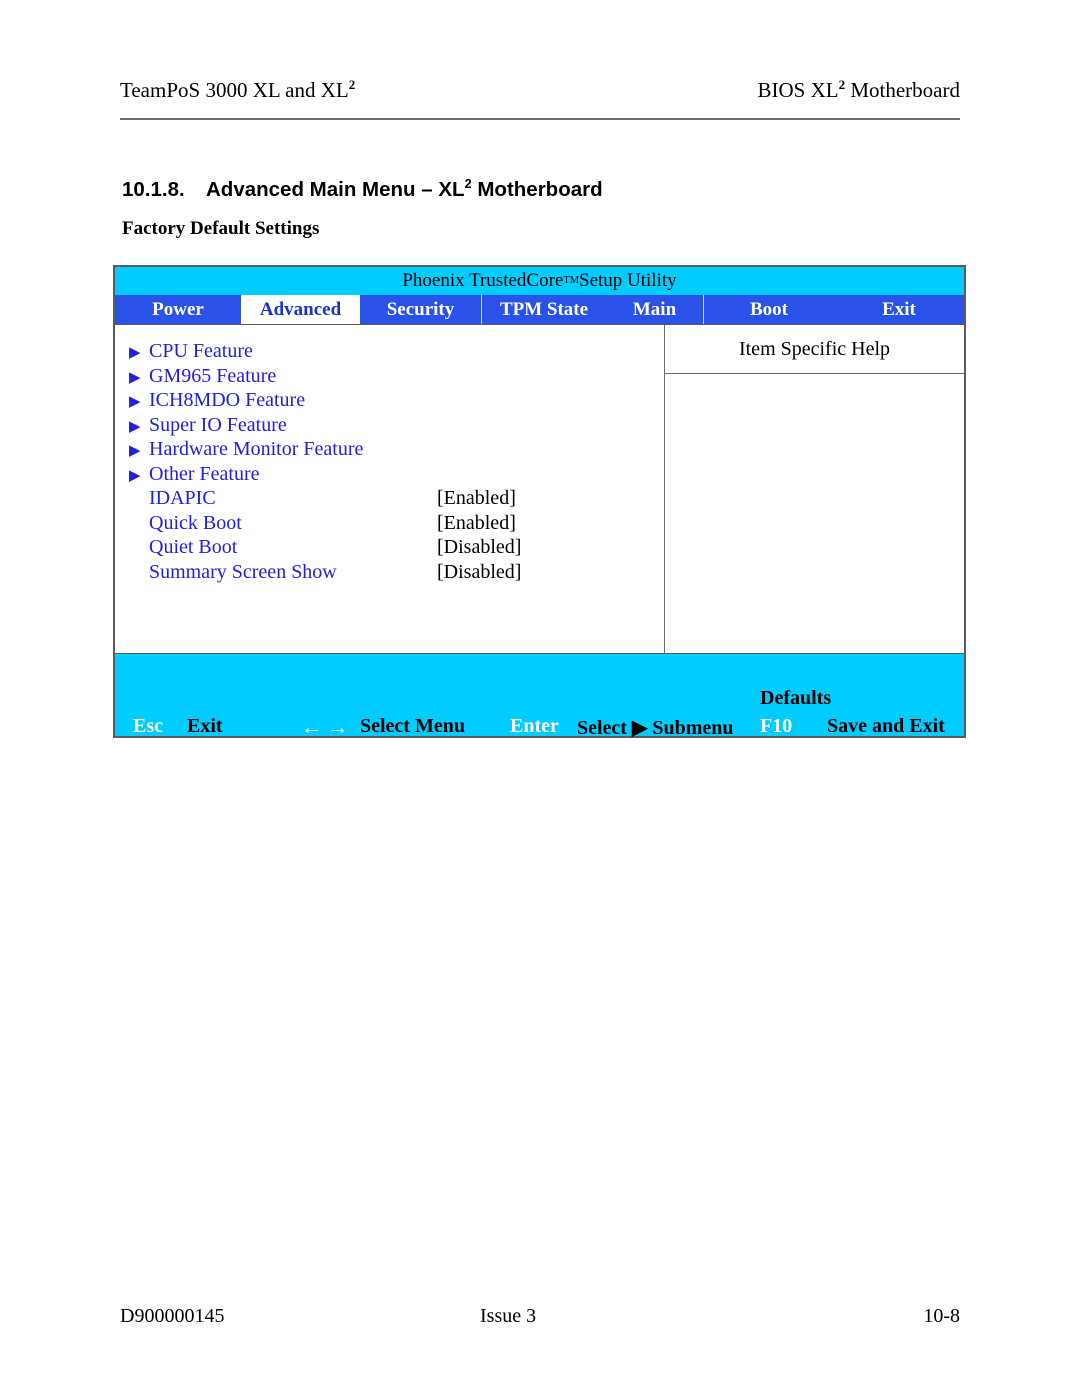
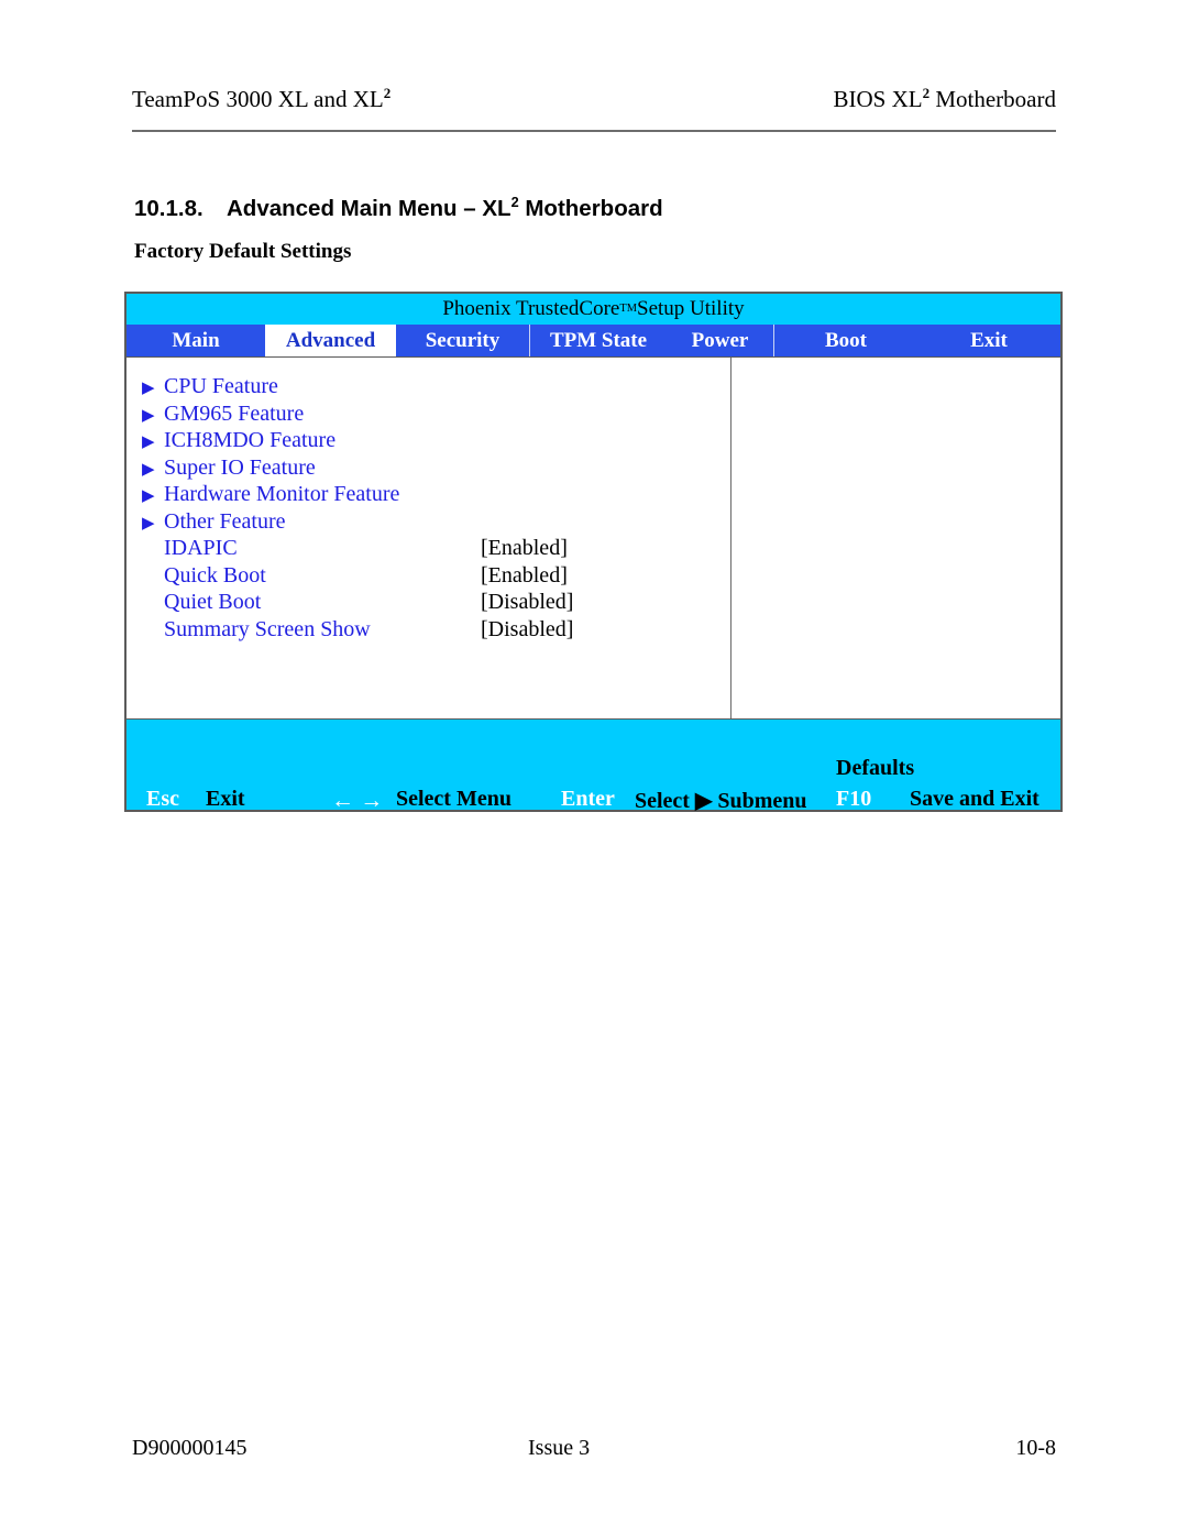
  TeamPoS 3000 XL and XL2
  BIOS XL2 Motherboard
  10.1.8. Advanced Main Menu – XL2 Motherboard
  Factory Default Settings
  Phoenix TrustedCore
  TM
  Setup Utility
- Power
+ Main
  Advanced
  Security
  TPM State
- Main
+ Power
  Boot
  Exit
  ▶
  CPU Feature
  ▶
  GM965 Feature
  ▶
  ICH8MDO Feature
  ▶
  Super IO Feature
  ▶
  Hardware Monitor Feature
  ▶
  Other Feature
  IDAPIC
  [Enabled]
  Quick Boot
  [Enabled]
  Quiet Boot
  [Disabled]
  Summary Screen Show
  [Disabled]
- Item Specific Help
  Defaults
  Esc
  Exit
  ← →
  Select Menu
  Enter
  Select ▶ Submenu
  F10
  Save and Exit
  D900000145
  Issue 3
  10-8
